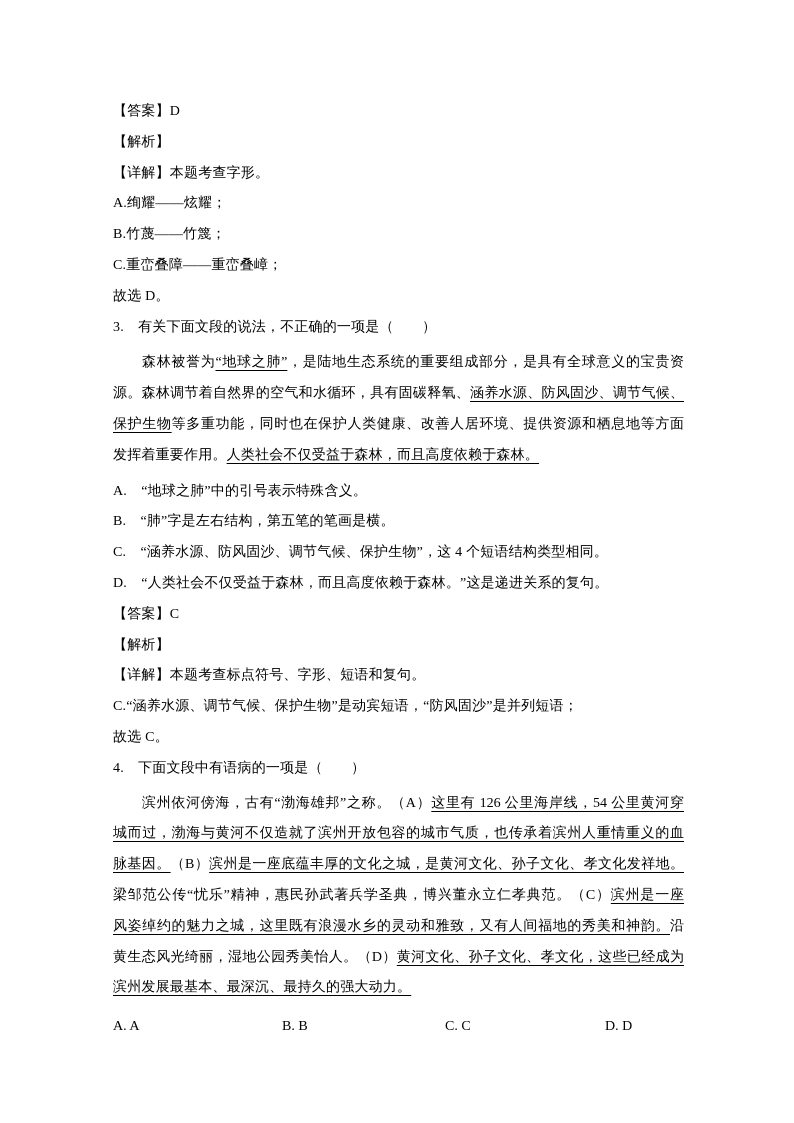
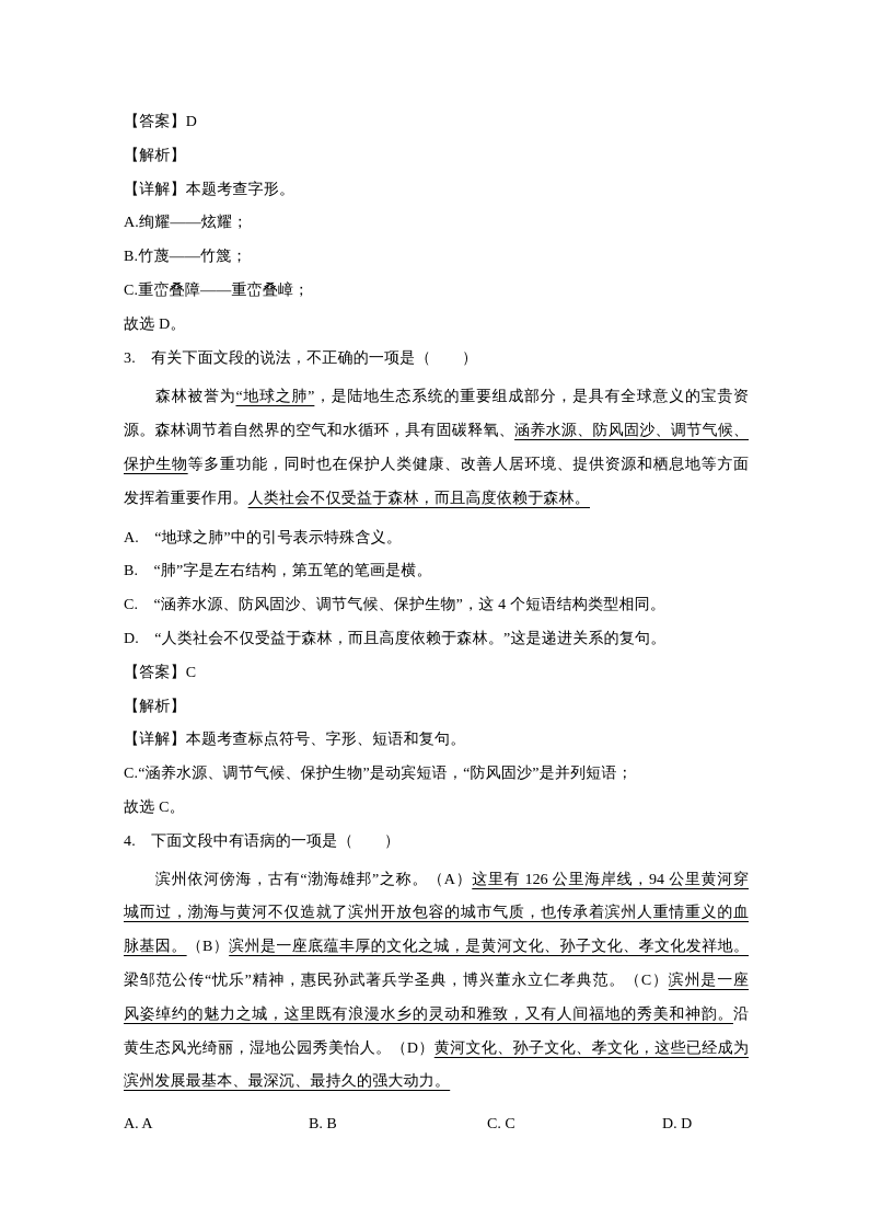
  【答案】D
  【解析】
  【详解】本题考查字形。
  A.绚耀——炫耀；
  B.竹蔑——竹篾；
  C.重峦叠障——重峦叠嶂；
  故选 D。
  3. 有关下面文段的说法，不正确的一项是（ ）
  森林被誉为“地球之肺”，是陆地生态系统的重要组成部分，是具有全球意义的宝贵资
  源。森林调节着自然界的空气和水循环，具有固碳释氧、涵养水源、防风固沙、调节气候、
  保护生物等多重功能，同时也在保护人类健康、改善人居环境、提供资源和栖息地等方面
  发挥着重要作用。人类社会不仅受益于森林，而且高度依赖于森林。
  A. “地球之肺”中的引号表示特殊含义。
  B. “肺”字是左右结构，第五笔的笔画是横。
  C. “涵养水源、防风固沙、调节气候、保护生物”，这 4 个短语结构类型相同。
  D. “人类社会不仅受益于森林，而且高度依赖于森林。”这是递进关系的复句。
  【答案】C
  【解析】
  【详解】本题考查标点符号、字形、短语和复句。
  C.“涵养水源、调节气候、保护生物”是动宾短语，“防风固沙”是并列短语；
  故选 C。
  4. 下面文段中有语病的一项是（ ）
- 滨州依河傍海，古有“渤海雄邦”之称。（A）这里有 126 公里海岸线，54 公里黄河穿
+ 滨州依河傍海，古有“渤海雄邦”之称。（A）这里有 126 公里海岸线，94 公里黄河穿
  城而过，渤海与黄河不仅造就了滨州开放包容的城市气质，也传承着滨州人重情重义的血
  脉基因。（B）滨州是一座底蕴丰厚的文化之城，是黄河文化、孙子文化、孝文化发祥地。
  梁邹范公传“忧乐”精神，惠民孙武著兵学圣典，博兴董永立仁孝典范。（C）滨州是一座
  风姿绰约的魅力之城，这里既有浪漫水乡的灵动和雅致，又有人间福地的秀美和神韵。沿
  黄生态风光绮丽，湿地公园秀美怡人。（D）黄河文化、孙子文化、孝文化，这些已经成为
  滨州发展最基本、最深沉、最持久的强大动力。
  A. A
  B. B
  C. C
  D. D
